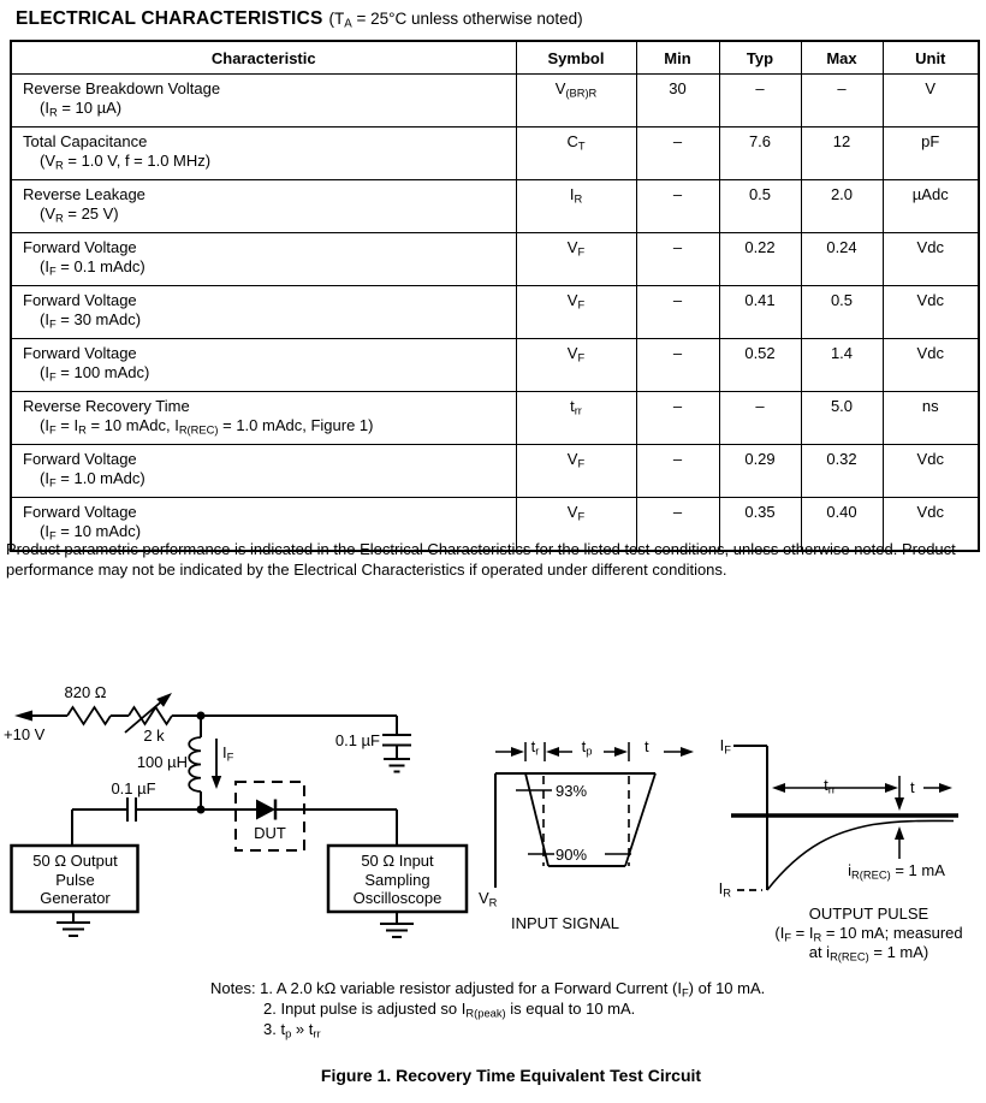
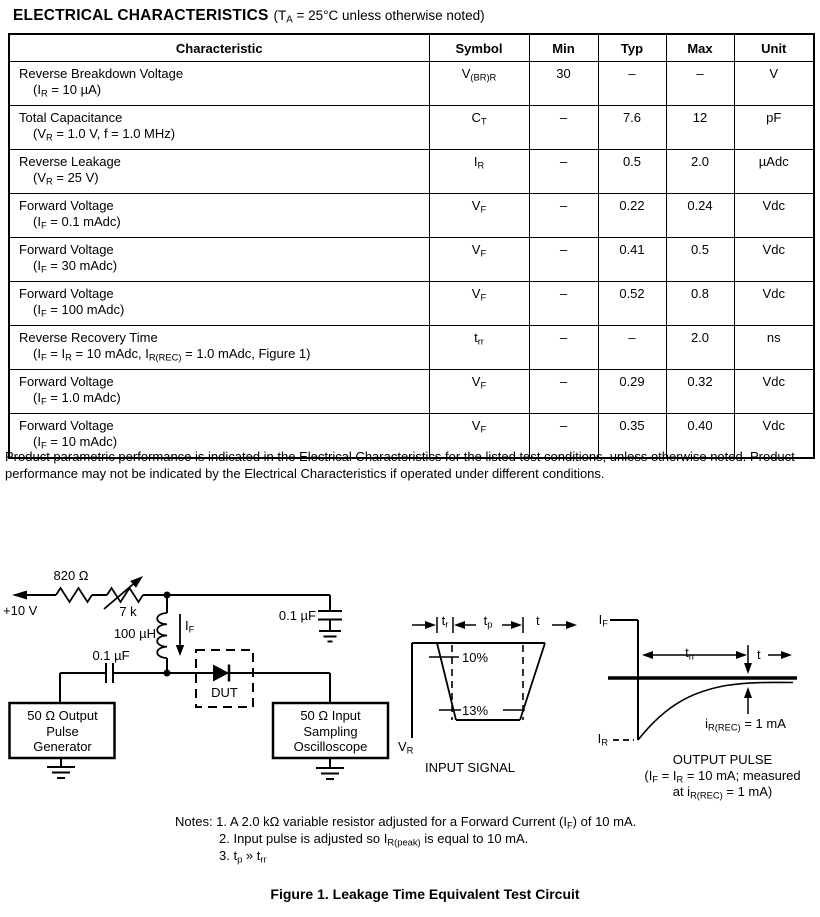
  ELECTRICAL CHARACTERISTICS
  (TA = 25°C unless otherwise noted)
  Characteristic	Symbol	Min	Typ	Max	Unit
  Reverse Breakdown Voltage(IR = 10 µA)	V(BR)R	30	–	–	V
  Total Capacitance(VR = 1.0 V, f = 1.0 MHz)	CT	–	7.6	12	pF
  Reverse Leakage(VR = 25 V)	IR	–	0.5	2.0	µAdc
  Forward Voltage(IF = 0.1 mAdc)	VF	–	0.22	0.24	Vdc
  Forward Voltage(IF = 30 mAdc)	VF	–	0.41	0.5	Vdc
- Forward Voltage(IF = 100 mAdc)	VF	–	0.52	1.4	Vdc
+ Forward Voltage(IF = 100 mAdc)	VF	–	0.52	0.8	Vdc
- Reverse Recovery Time(IF = IR = 10 mAdc, IR(REC) = 1.0 mAdc, Figure 1)	trr	–	–	5.0	ns
+ Reverse Recovery Time(IF = IR = 10 mAdc, IR(REC) = 1.0 mAdc, Figure 1)	trr	–	–	2.0	ns
  Forward Voltage(IF = 1.0 mAdc)	VF	–	0.29	0.32	Vdc
  Forward Voltage(IF = 10 mAdc)	VF	–	0.35	0.40	Vdc
  Product parametric performance is indicated in the Electrical Characteristics for the listed test conditions, unless otherwise noted. Product performance may not be indicated by the Electrical Characteristics if operated under different conditions.
  +10 V
  820 Ω
- 2 k
+ 7 k
  100 µH
  IF
  0.1 µF
  0.1 µF
  DUT
  50 Ω Output
  Pulse
  Generator
  50 Ω Input
  Sampling
  Oscilloscope
  tr
  tp
  t
- 93%
+ 10%
- 90%
+ 13%
  VR
  INPUT SIGNAL
  IF
  IR
  trr
  t
  iR(REC) = 1 mA
  OUTPUT PULSE
  (IF = IR = 10 mA; measured
  at iR(REC) = 1 mA)
  Notes: 1. A 2.0 kΩ variable resistor adjusted for a Forward Current (IF) of 10 mA.
  2. Input pulse is adjusted so IR(peak) is equal to 10 mA.
  3. tp » trr
- Figure 1. Recovery Time Equivalent Test Circuit
+ Figure 1. Leakage Time Equivalent Test Circuit
